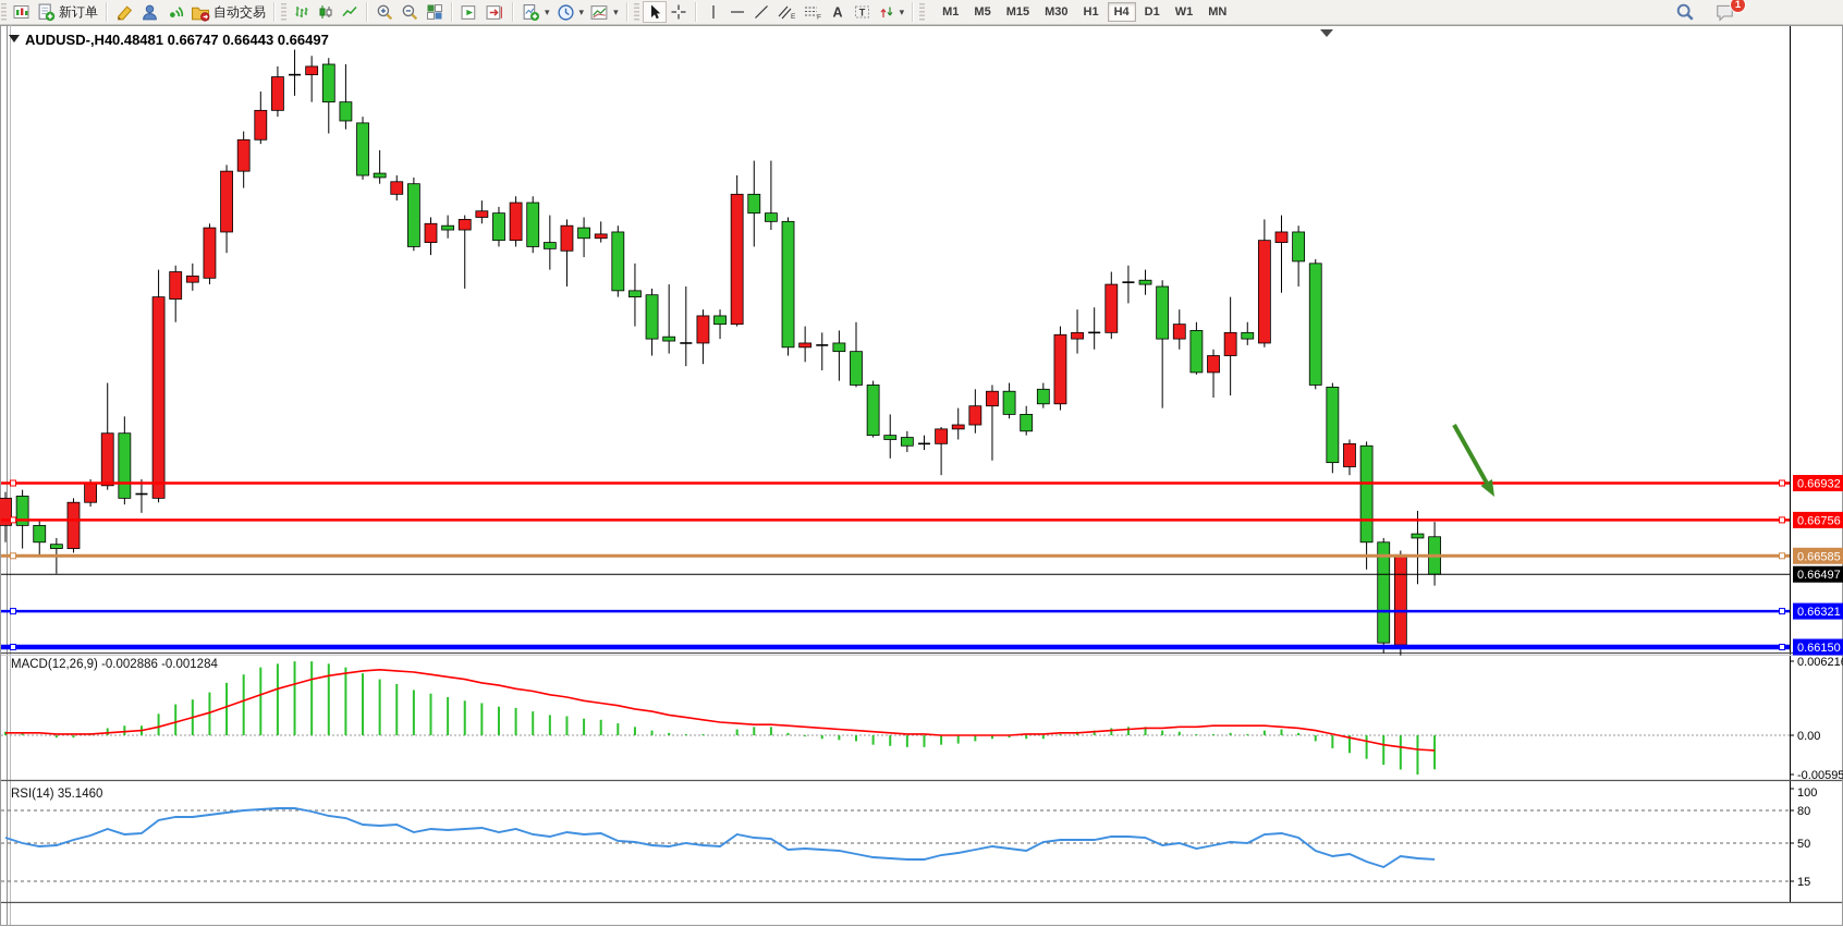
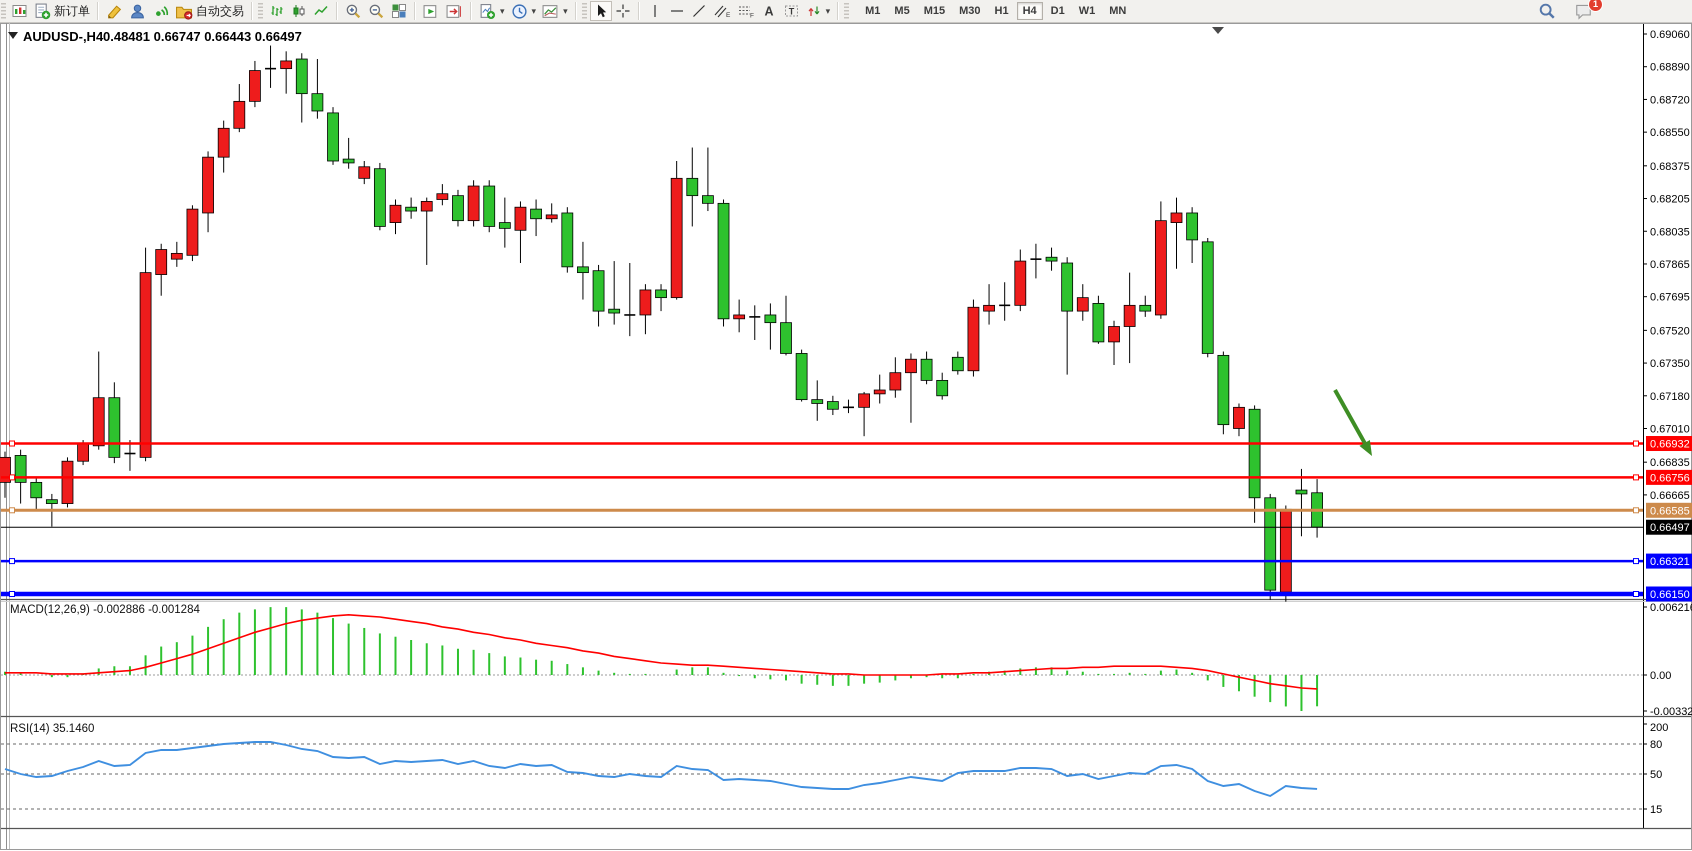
  新订单
  自动交易
  ▾
  ▾
  ▾
  A
  T
  ▾
  M1
  M5
  M15
  M30
  H1
  H4
  D1
  W1
  MN
  1
+ 0.69060
+ 0.68890
+ 0.68720
+ 0.68550
+ 0.68375
+ 0.68205
+ 0.68035
+ 0.67865
+ 0.67695
+ 0.67520
+ 0.67350
+ 0.67180
+ 0.67010
+ 0.66835
+ 0.66665
  0.66932
  0.66756
  0.66585
  0.66497
  0.66321
  0.66150
  AUDUSD-,H4
  0.48481 0.66747 0.66443 0.66497
  0.00621
  0.00
- -0.00595
+ -0.00332
  MACD(12,26,9) -0.002886 -0.001284
- 100
+ 200
  80
  50
  15
  RSI(14) 35.1460
